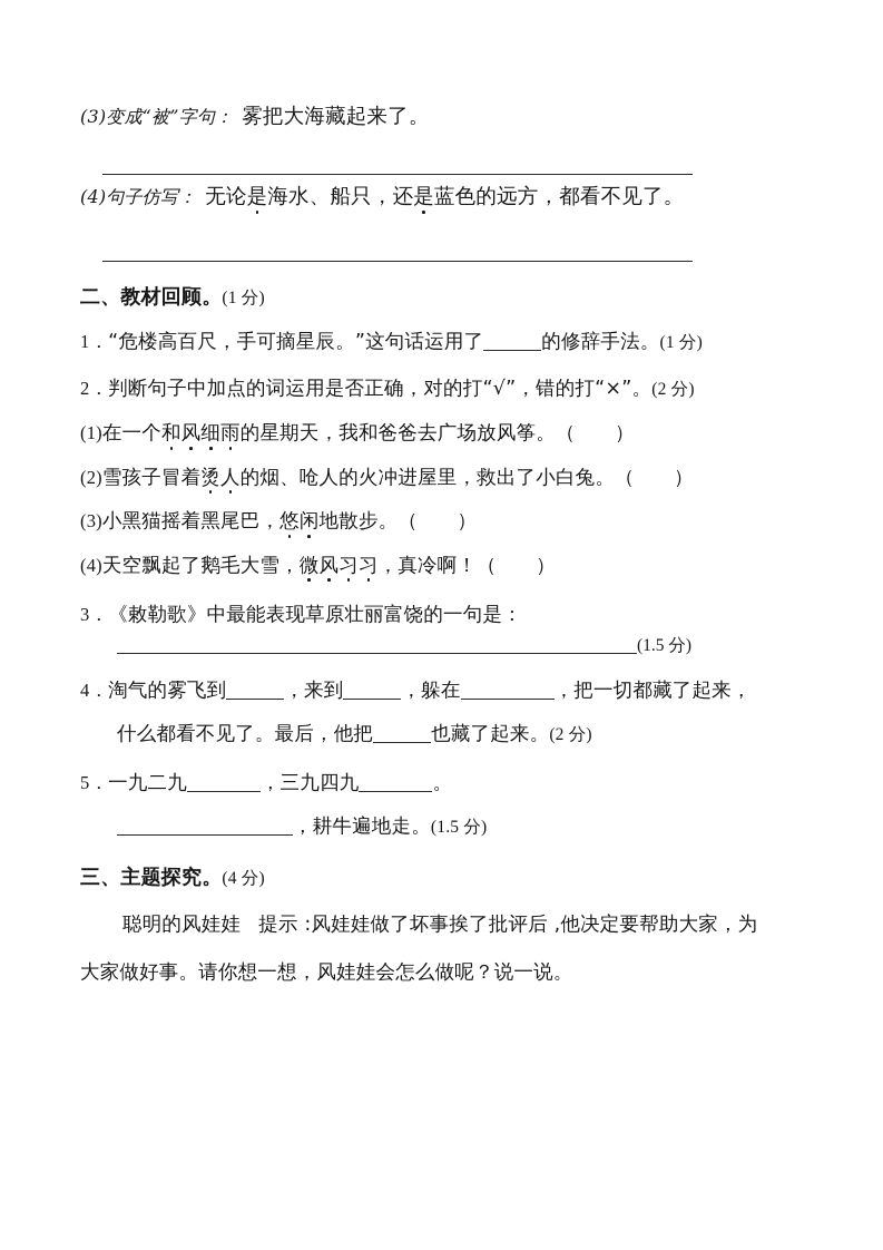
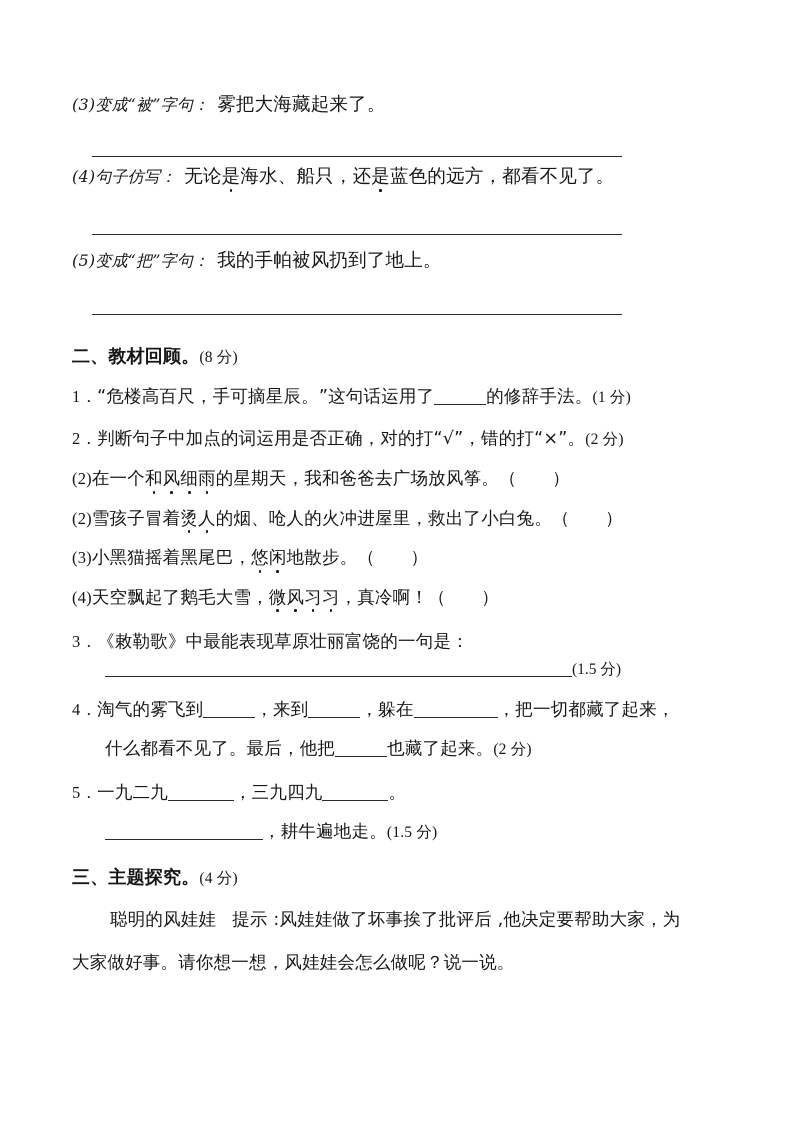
  (3)变成“被”字句： 雾把大海藏起来了。
  (4)句子仿写： 无论是海水、船只，还是蓝色的远方，都看不见了。
+ (5)变成“把”字句： 我的手帕被风扔到了地上。
- 二、教材回顾。(1 分)
+ 二、教材回顾。(8 分)
  1．“危楼高百尺，手可摘星辰。”这句话运用了 的修辞手法。(1 分)
  2．判断句子中加点的词运用是否正确，对的打“√”，错的打“×”。(2 分)
- (1)在一个和风细雨的星期天，我和爸爸去广场放风筝。（ ）
+ (2)在一个和风细雨的星期天，我和爸爸去广场放风筝。（ ）
  (2)雪孩子冒着烫人的烟、呛人的火冲进屋里，救出了小白兔。（ ）
  (3)小黑猫摇着黑尾巴，悠闲地散步。（ ）
  (4)天空飘起了鹅毛大雪，微风习习，真冷啊！（ ）
  3．《敕勒歌》中最能表现草原壮丽富饶的一句是：
  (1.5 分)
  4．淘气的雾飞到 ，来到 ，躲在 ，把一切都藏了起来，
  什么都看不见了。最后，他把 也藏了起来。(2 分)
  5．一九二九 ，三九四九 。
  ，耕牛遍地走。(1.5 分)
  三、主题探究。(4 分)
  聪明的风娃娃 提示 :风娃娃做了坏事挨了批评后 ,他决定要帮助大家，为
  大家做好事。请你想一想，风娃娃会怎么做呢？说一说。
